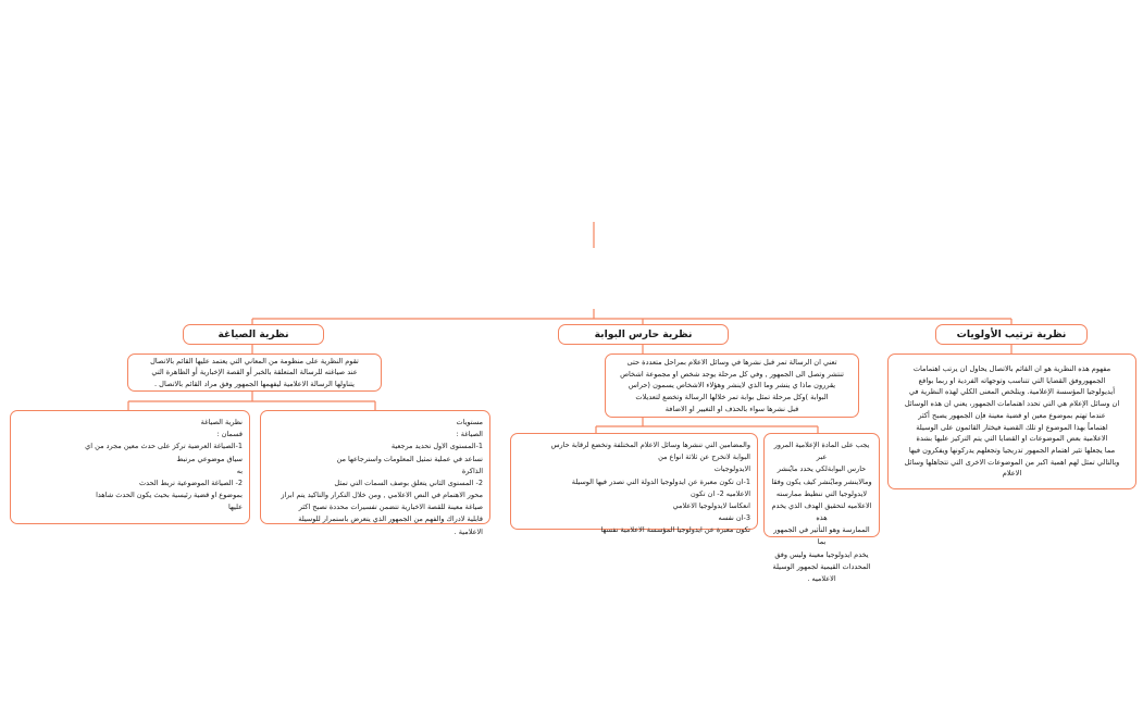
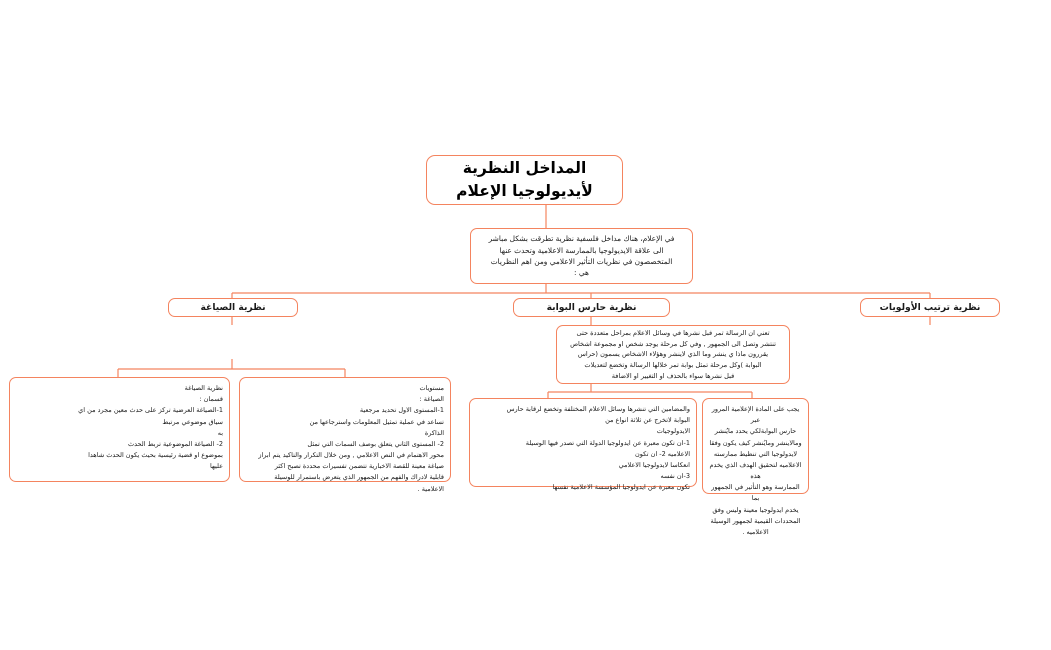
+ المداخل النظرية
+ لأيديولوجيا الإعلام
+ في الإعلام، هناك مداخل فلسفية نظرية تطرقت بشكل مباشر
+ الى علاقة الايديولوجيا بالممارسة الاعلامية وتحدث عنها
+ المتخصصون في نظريات التأثير الاعلامي ومن اهم النظريات
+ هي :
  نظرية الصياغة
- تقوم النظرية على منظومة من المعاني التي يعتمد عليها القائم بالاتصال
- عند صياغته للرسالة المتعلقة بالخبر أو القصة الإخبارية أو الظاهرة التي
- يتناولها الرسالة الاعلامية ليفهمها الجمهور وفق مراد القائم بالاتصال .
  نظرية الصياغة
  قسمان :
  1-الصياغة العرضية تركز على حدث معين مجرد من اي
  سياق موضوعي مرتبط
  به
  2- الصياغة الموضوعية تربط الحدث
  بموضوع او قضية رئيسية بحيث يكون الحدث شاهدا
  عليها
  مستويات
  الصياغة :
  1-المستوى الاول تحديد مرجعية
  تساعد في عملية تمثيل المعلومات واسترجاعها من
  الذاكرة
  2- المستوى الثاني يتعلق بوصف السمات التي تمثل
  محور الاهتمام في النص الاعلامي , ومن خلال التكرار والتاكيد يتم ابراز
  صياغة معينة للقصة الاخبارية تتضمن تفسيرات محددة تصبح اكثر
  قابلية لادراك والفهم من الجمهور الذي يتعرض باستمرار للوسيلة
  الاعلامية .
  نظرية حارس البوابة
  تعني ان الرسالة تمر قبل نشرها في وسائل الاعلام بمراحل متعددة حتى
  تنتشر وتصل الى الجمهور , وفي كل مرحلة يوجد شخص او مجموعة اشخاص
  يقررون ماذا ي ينشر وما الذي لاينشر وهؤلاء الاشخاص يسمون (حراس
  البوابة )وكل مرحلة تمثل بوابة تمر خلالها الرسالة وتخضع لتعديلات
  قبل نشرها سواء بالحذف او التغيير او الاضافة
  والمضامين التي تنشرها وسائل الاعلام المختلفة وتخضع لرقابة حارس
  البوابة لاتخرج عن ثلاثة انواع من
  الايدولوجيات
  1-ان تكون معبرة عن ايدولوجيا الدولة التي تصدر فيها الوسيلة
  الاعلاميه 2- ان تكون
  انعكاسا لايدولوجيا الاعلامي
  3-ان نفسه
  تكون معبرة عن ايدولوجيا المؤسسة الاعلامية نفسها
  يجب على المادة الإعلامية المرور عبر
  حارس البوابةلكي يحدد مايُنشر
  ومالاينشر ومايُنشر كيف يكون وفقا
  لايدولوجيا التي تنظيط ممارسته
  الاعلاميه لتحقيق الهدف الذي يخدم هذه
  الممارسة وهو التأثير في الجمهور بما
  يخدم ايدولوجيا معينة وليس وفق
  المحددات القيمية لجمهور الوسيلة
  الاعلاميه .
  نظرية ترتيب الأولويات
- مفهوم هذه النظرية هو ان القائم بالاتصال يحاول ان يرتب اهتمامات
- الجمهوروفق القضايا التي تتناسب وتوجهاته الفردية او ربما بواقع
- أيديولوجيا المؤسسة الإعلامية. ويتلخص المعنى الكلي لهذه النظرية في
- ان وسائل الإعلام هي التي تحدد اهتمامات الجمهور، يعني ان هذه الوسائل
- عندما تهتم بموضوع معين او قضية معينة فإن الجمهور يصبح أكثر
- اهتماماً بهذا الموضوع او تلك القضية فيختار القائمون على الوسيلة
- الاعلامية بعض الموضوعات او القضايا التي يتم التركيز عليها بشدة
- مما يجعلها تثير اهتمام الجمهور تدريجيا وتجعلهم يدركونها ويفكرون فيها
- وبالتالي تمثل لهم اهمية اكبر من الموضوعات الاخرى التي تتجاهلها وسائل
- الاعلام
